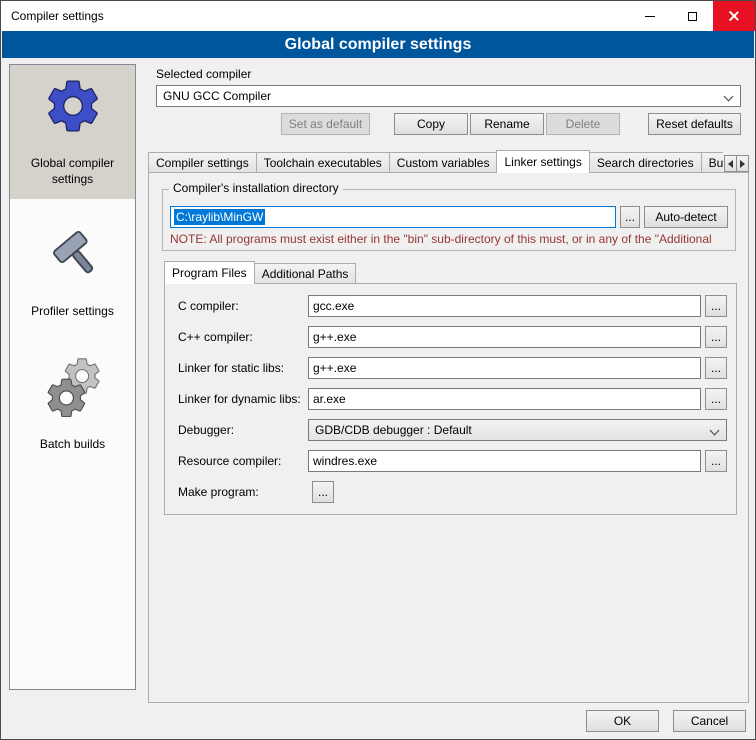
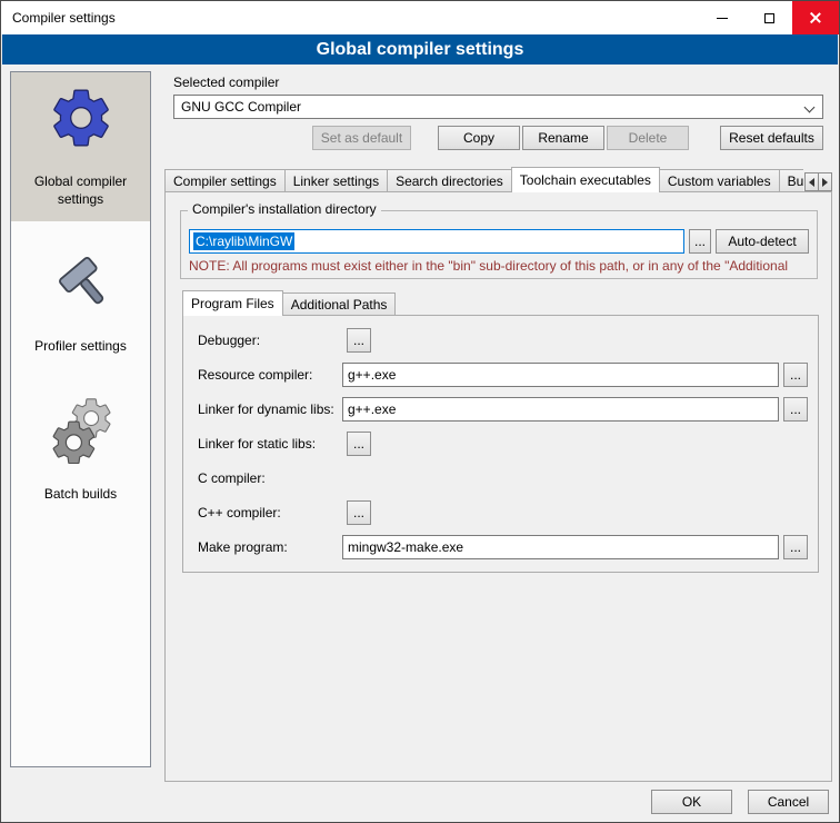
  Compiler settings
  Global compiler settings
  Global compiler settings
  Profiler settings
  Batch builds
  Selected compiler
  GNU GCC Compiler
  Set as default
  Copy
  Rename
  Delete
  Reset defaults
  Compiler settings
- Toolchain executables
+ Linker settings
- Custom variables
+ Search directories
- Linker settings
+ Toolchain executables
- Search directories
+ Custom variables
  Compiler's installation directory
  C:\raylib\MinGW
  ...
  Auto-detect
- NOTE: All programs must exist either in the "bin" sub-directory of this must, or in any of the "Additional
+ NOTE: All programs must exist either in the "bin" sub-directory of this path, or in any of the "Additional
  Program Files
  Additional Paths
- C compiler:
+ Debugger:
- gcc.exe
  ...
- C++ compiler:
+ Resource compiler:
  g++.exe
  ...
- Linker for static libs:
+ Linker for dynamic libs:
  g++.exe
  ...
- Linker for dynamic libs:
+ Linker for static libs:
- ar.exe
  ...
- Debugger:
+ C compiler:
- GDB/CDB debugger : Default
- Resource compiler:
+ C++ compiler:
- windres.exe
  ...
  Make program:
+ mingw32-make.exe
  ...
  OK
  Cancel
